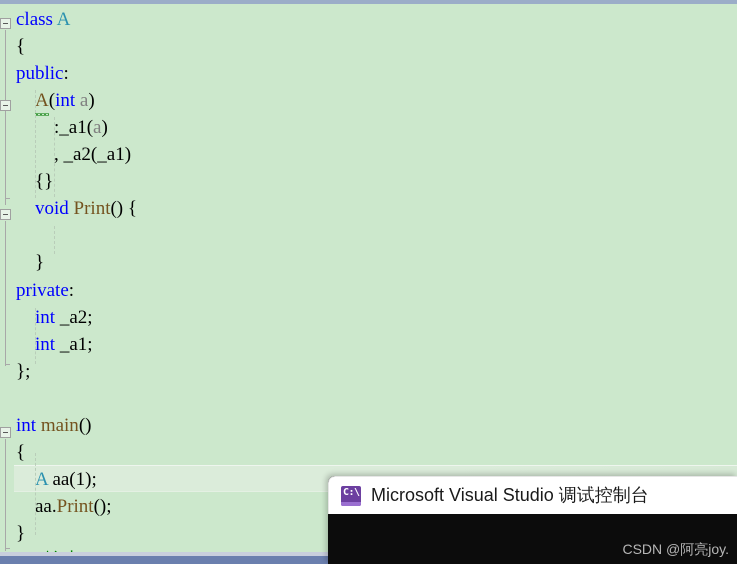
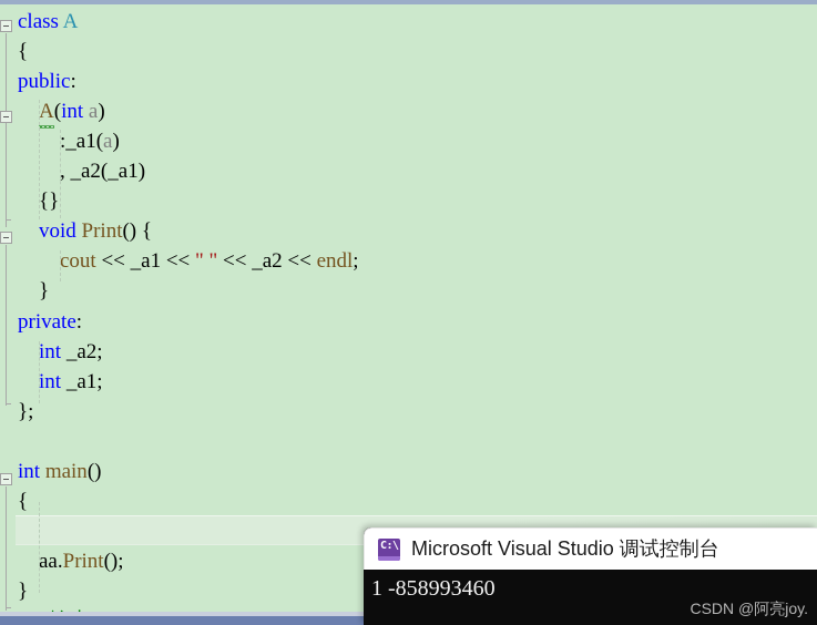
  class A
  {
  public:
  A(int a)
  :_a1(a)
  , _a2(_a1)
  {}
  void Print() {
+ cout << _a1 << " " << _a2 << endl;
  }
  private:
  int _a2;
  int _a1;
  };
  int main()
  {
- A aa(1);
  aa.Print();
  }
  C:\
  Microsoft Visual Studio 调试控制台
+ 1 -858993460
  CSDN @阿亮joy.
